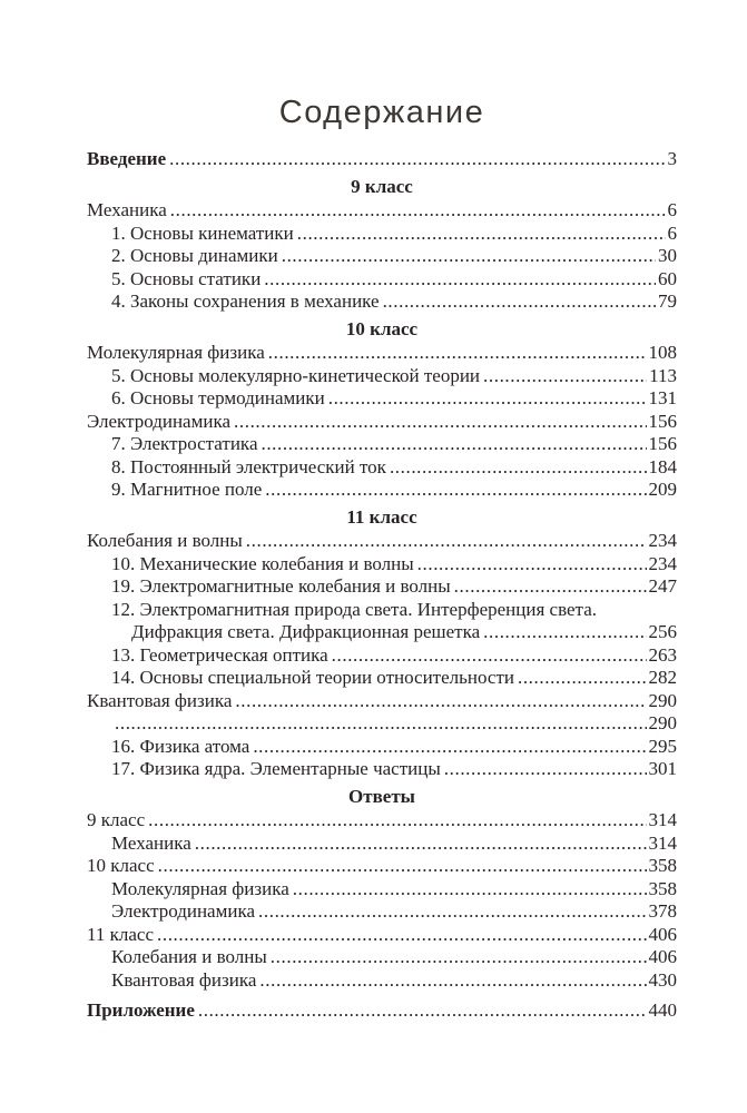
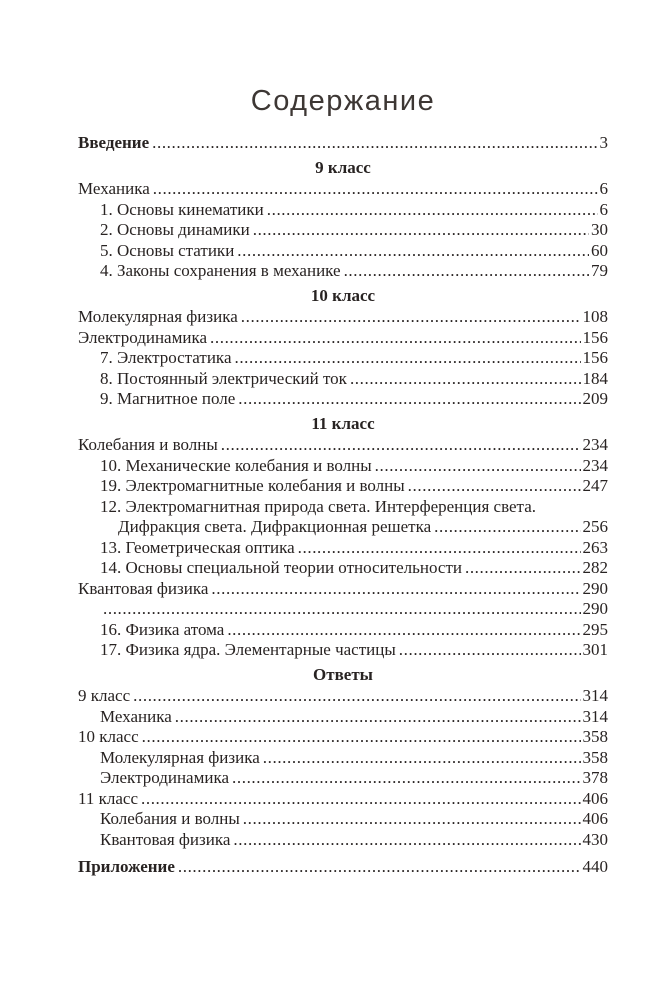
  Содержание
  Введение
  3
  9 класс
  Механика
  6
  1. Основы кинематики
  6
  2. Основы динамики
  30
  5. Основы статики
  60
  4. Законы сохранения в механике
  79
  10 класс
  Молекулярная физика
  108
- 5. Основы молекулярно-кинетической теории
- 113
- 6. Основы термодинамики
- 131
  Электродинамика
  156
  7. Электростатика
  156
  8. Постоянный электрический ток
  184
  9. Магнитное поле
  209
  11 класс
  Колебания и волны
  234
  10. Механические колебания и волны
  234
  19. Электромагнитные колебания и волны
  247
  12. Электромагнитная природа света. Интерференция света.
  Дифракция света. Дифракционная решетка
  256
  13. Геометрическая оптика
  263
  14. Основы специальной теории относительности
  282
  Квантовая физика
  290
  290
  16. Физика атома
  295
  17. Физика ядра. Элементарные частицы
  301
  Ответы
  9 класс
  314
  Механика
  314
  10 класс
  358
  Молекулярная физика
  358
  Электродинамика
  378
  11 класс
  406
  Колебания и волны
  406
  Квантовая физика
  430
  Приложение
  440
